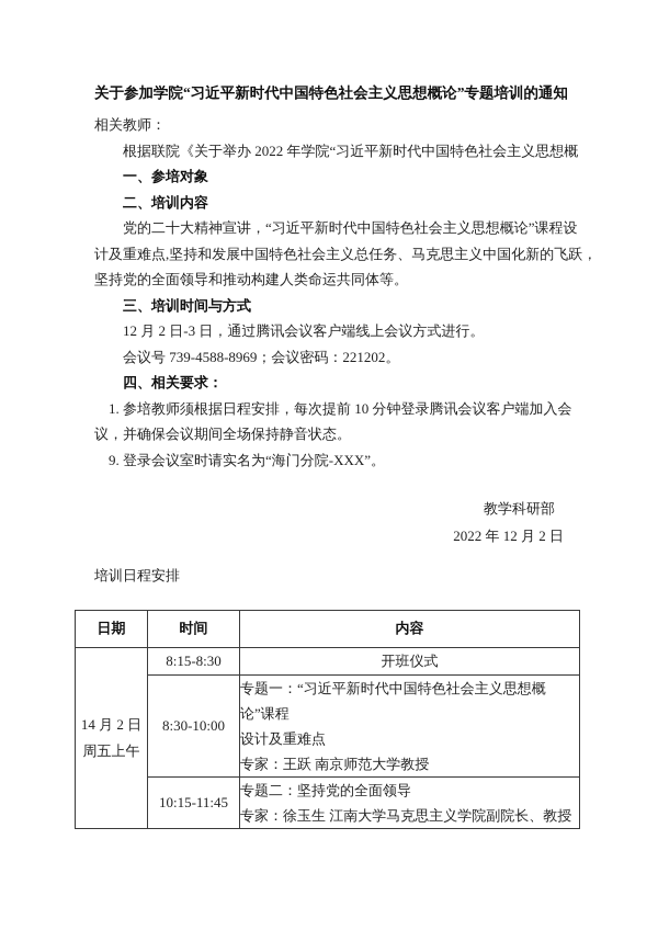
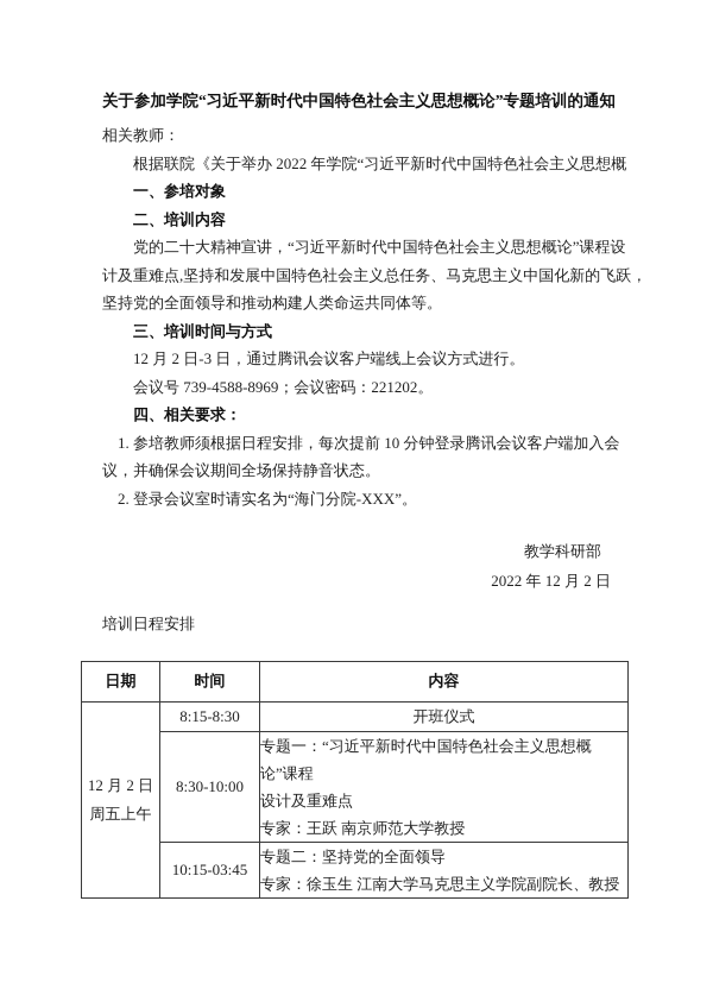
  关于参加学院“习近平新时代中国特色社会主义思想概论”专题培训的通知
  相关教师：
  根据联院《关于举办 2022 年学院“习近平新时代中国特色社会主义思想概
  一、参培对象
  二、培训内容
  党的二十大精神宣讲，“习近平新时代中国特色社会主义思想概论”课程设
  计及重难点,坚持和发展中国特色社会主义总任务、马克思主义中国化新的飞跃，
  坚持党的全面领导和推动构建人类命运共同体等。
  三、培训时间与方式
  12 月 2 日-3 日，通过腾讯会议客户端线上会议方式进行。
  会议号 739-4588-8969；会议密码：221202。
  四、相关要求：
  1. 参培教师须根据日程安排，每次提前 10 分钟登录腾讯会议客户端加入会
  议，并确保会议期间全场保持静音状态。
- 9. 登录会议室时请实名为“海门分院-XXX”。
+ 2. 登录会议室时请实名为“海门分院-XXX”。
  教学科研部
  2022 年 12 月 2 日
  培训日程安排
  日期	时间	内容
- 14 月 2 日 周五上午	8:15-8:30	开班仪式
+ 12 月 2 日 周五上午	8:15-8:30	开班仪式
  8:30-10:00	专题一：“习近平新时代中国特色社会主义思想概论”课程 设计及重难点 专家：王跃 南京师范大学教授
- 10:15-11:45	专题二：坚持党的全面领导 专家：徐玉生 江南大学马克思主义学院副院长、教授
+ 10:15-03:45	专题二：坚持党的全面领导 专家：徐玉生 江南大学马克思主义学院副院长、教授
